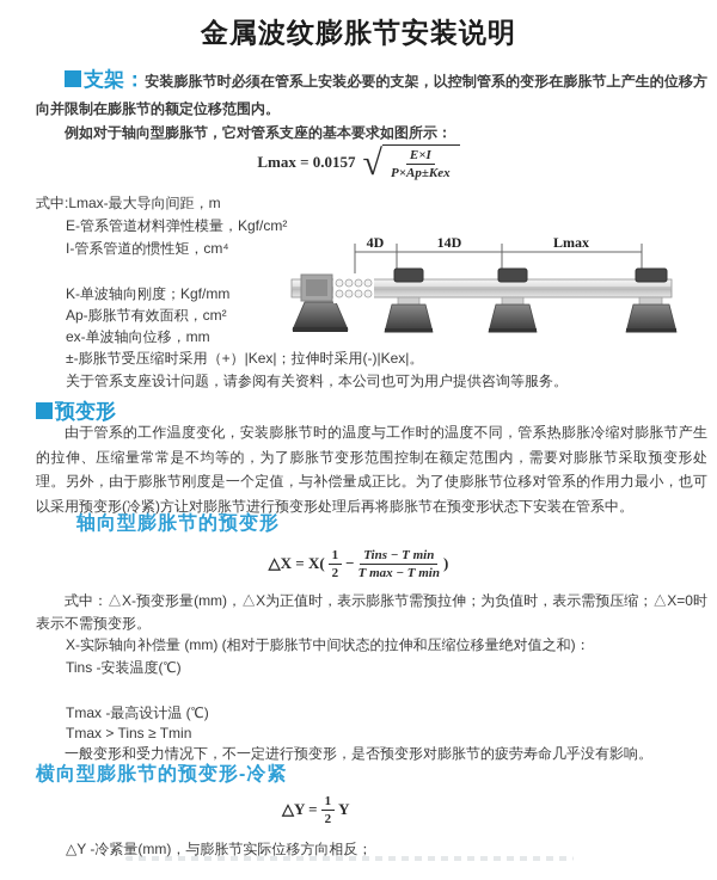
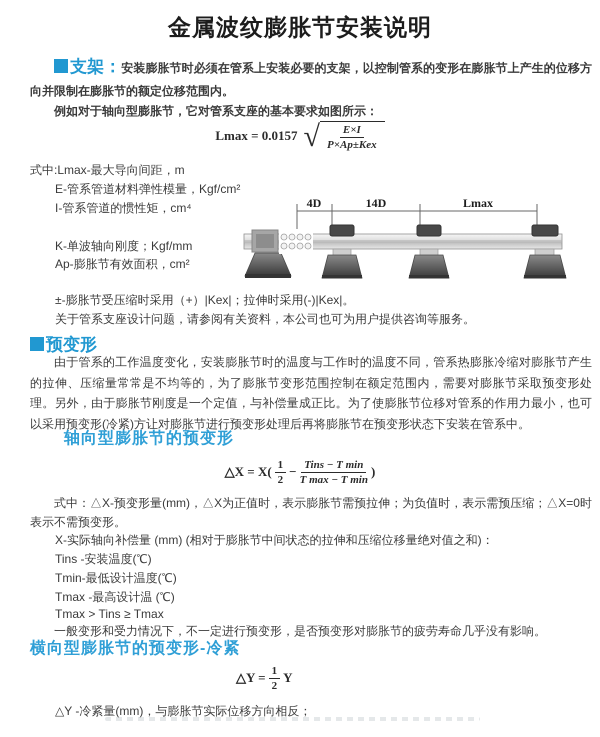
  金属波纹膨胀节安装说明
  支架：安装膨胀节时必须在管系上安装必要的支架，以控制管系的变形在膨胀节上产生的位移方向并限制在膨胀节的额定位移范围内。
  例如对于轴向型膨胀节，它对管系支座的基本要求如图所示：
  Lmax = 0.0157
  √
  E×I
  P×Ap±Kex
  式中:Lmax-最大导向间距，m
  E-管系管道材料弹性模量，Kgf/cm²
  I-管系管道的惯性矩，cm⁴
  K-单波轴向刚度；Kgf/mm
  Ap-膨胀节有效面积，cm²
- ex-单波轴向位移，mm
  ±-膨胀节受压缩时采用（+）|Kex|；拉伸时采用(-)|Kex|。
  关于管系支座设计问题，请参阅有关资料，本公司也可为用户提供咨询等服务。
  4D
  14D
  Lmax
  预变形
  由于管系的工作温度变化，安装膨胀节时的温度与工作时的温度不同，管系热膨胀冷缩对膨胀节产生的拉伸、压缩量常常是不均等的，为了膨胀节变形范围控制在额定范围内，需要对膨胀节采取预变形处理。另外，由于膨胀节刚度是一个定值，与补偿量成正比。为了使膨胀节位移对管系的作用力最小，也可以采用预变形(冷紧)方让对膨胀节进行预变形处理后再将膨胀节在预变形状态下安装在管系中。
  轴向型膨胀节的预变形
  △X = X(
  1
  2
  −
  Tins − T min
  T max − T min
  )
  式中：△X-预变形量(mm)，△X为正值时，表示膨胀节需预拉伸；为负值时，表示需预压缩；△X=0时表示不需预变形。
  X-实际轴向补偿量 (mm) (相对于膨胀节中间状态的拉伸和压缩位移量绝对值之和)：
  Tins -安装温度(℃)
+ Tmin-最低设计温度(℃)
  Tmax -最高设计温 (℃)
- Tmax > Tins ≥ Tmin
+ Tmax > Tins ≥ Tmax
  一般变形和受力情况下，不一定进行预变形，是否预变形对膨胀节的疲劳寿命几乎没有影响。
  横向型膨胀节的预变形-冷紧
  △Y =
  1
  2
  Y
  △Y -冷紧量(mm)，与膨胀节实际位移方向相反；
